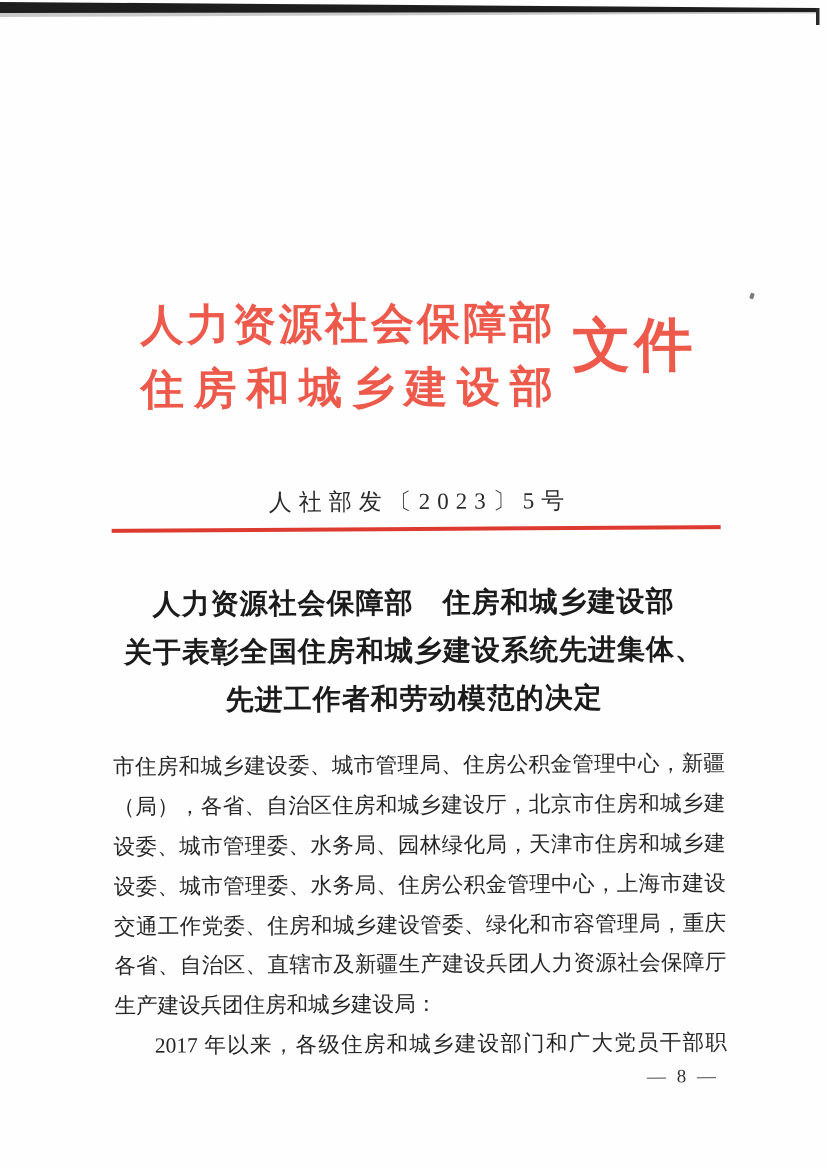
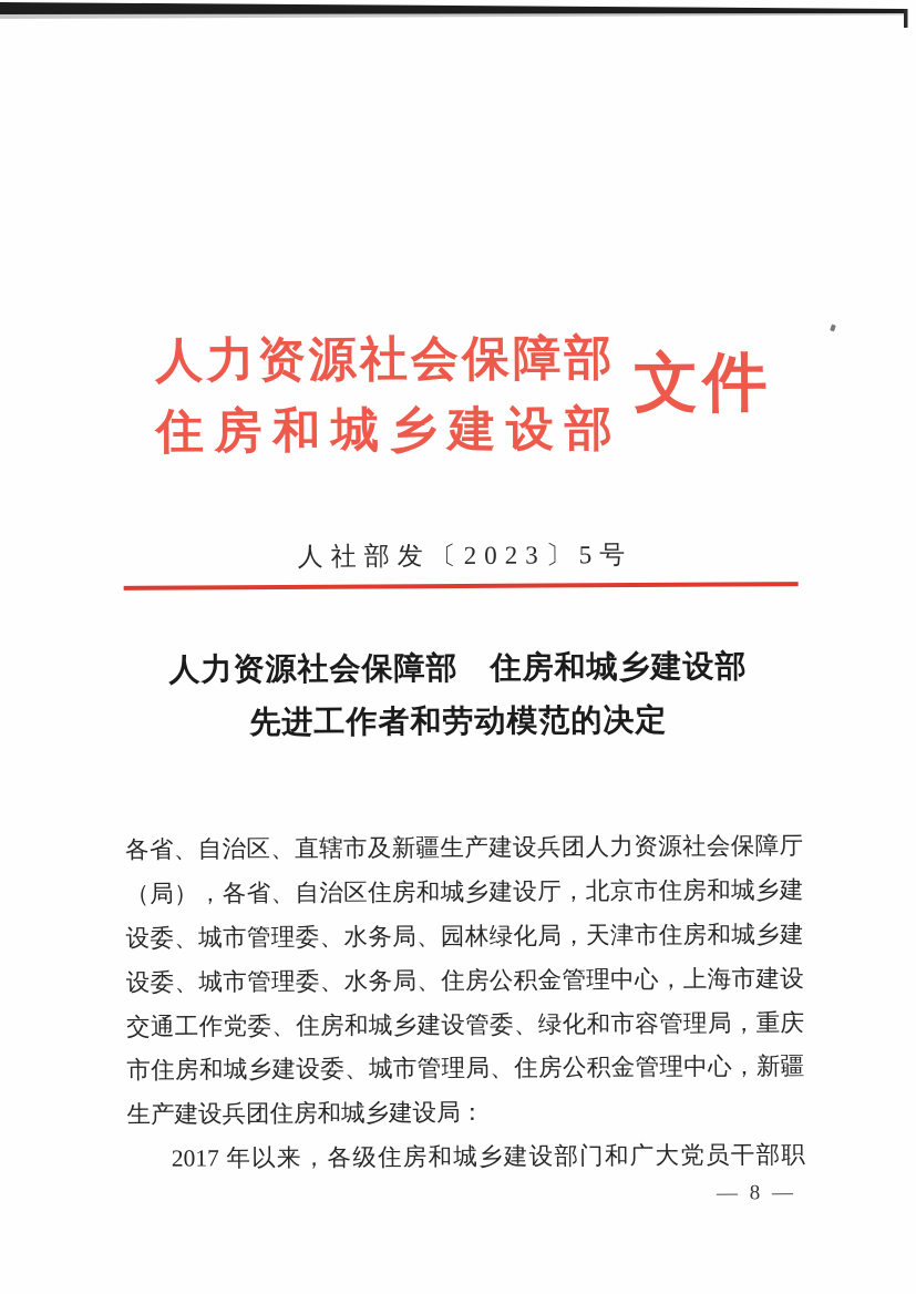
  人力资源社会保障部
  住房和城乡建设部
  文件
  人社部发〔2023〕5号
  人力资源社会保障部 住房和城乡建设部
- 关于表彰全国住房和城乡建设系统先进集体、
  先进工作者和劳动模范的决定
- 市住房和城乡建设委、城市管理局、住房公积金管理中心，新疆
+ 各省、自治区、直辖市及新疆生产建设兵团人力资源社会保障厅
  （局），各省、自治区住房和城乡建设厅，北京市住房和城乡建
  设委、城市管理委、水务局、园林绿化局，天津市住房和城乡建
  设委、城市管理委、水务局、住房公积金管理中心，上海市建设
  交通工作党委、住房和城乡建设管委、绿化和市容管理局，重庆
- 各省、自治区、直辖市及新疆生产建设兵团人力资源社会保障厅
+ 市住房和城乡建设委、城市管理局、住房公积金管理中心，新疆
  生产建设兵团住房和城乡建设局：
  2017 年以来，各级住房和城乡建设部门和广大党员干部职
  — 8 —
